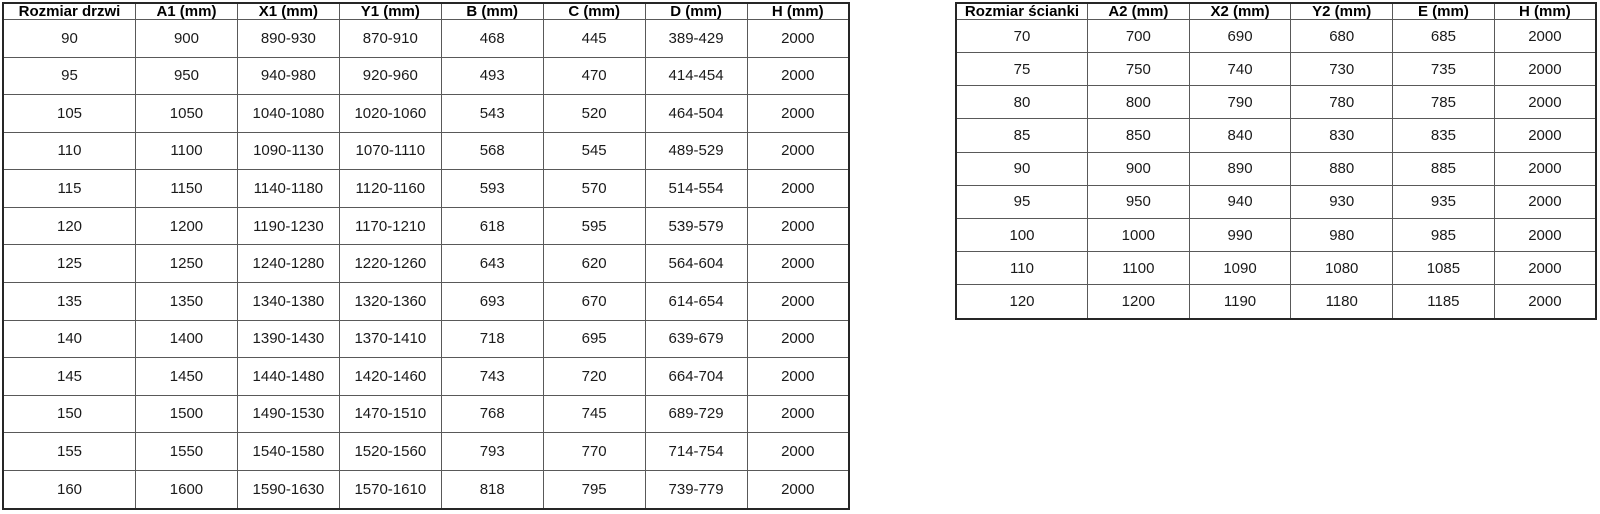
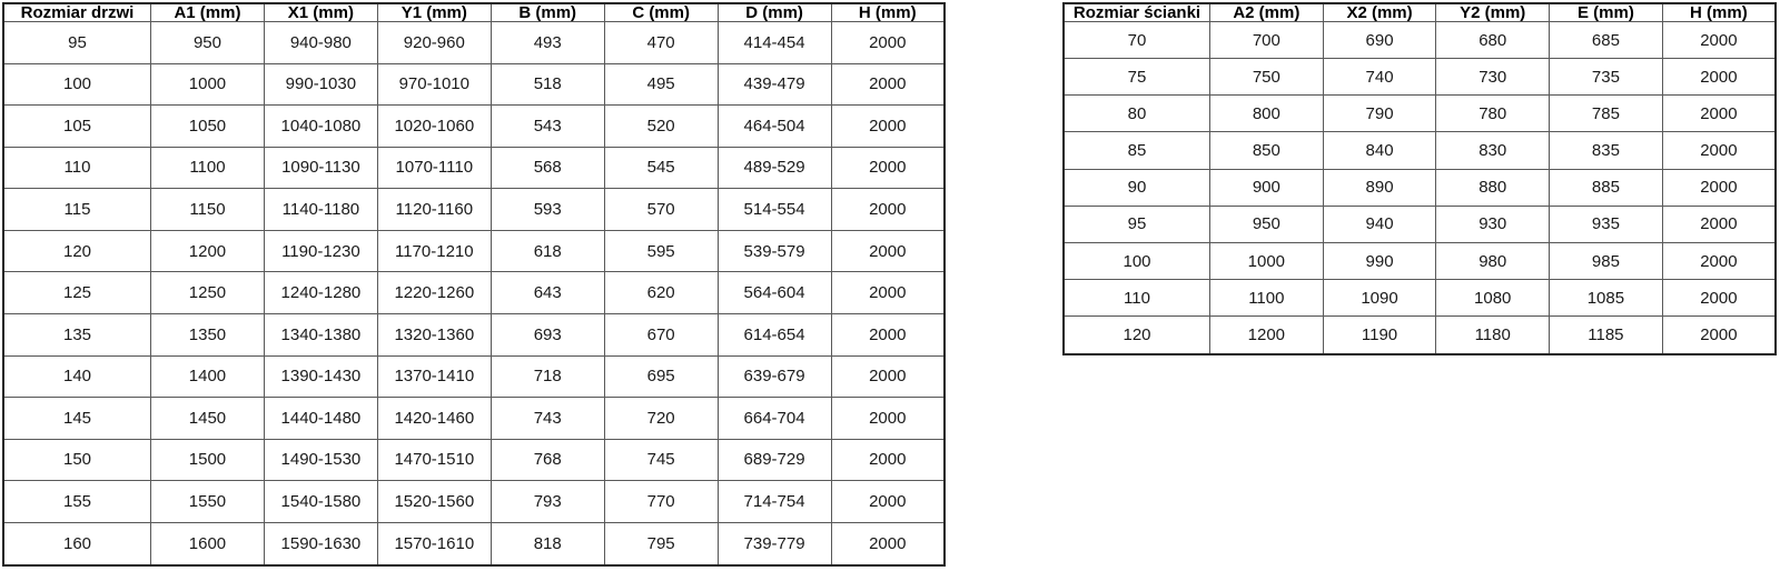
  Rozmiar drzwi	A1 (mm)	X1 (mm)	Y1 (mm)	B (mm)	C (mm)	D (mm)	H (mm)
- 90	900	890-930	870-910	468	445	389-429	2000
  95	950	940-980	920-960	493	470	414-454	2000
+ 100	1000	990-1030	970-1010	518	495	439-479	2000
  105	1050	1040-1080	1020-1060	543	520	464-504	2000
  110	1100	1090-1130	1070-1110	568	545	489-529	2000
  115	1150	1140-1180	1120-1160	593	570	514-554	2000
  120	1200	1190-1230	1170-1210	618	595	539-579	2000
  125	1250	1240-1280	1220-1260	643	620	564-604	2000
  135	1350	1340-1380	1320-1360	693	670	614-654	2000
  140	1400	1390-1430	1370-1410	718	695	639-679	2000
  145	1450	1440-1480	1420-1460	743	720	664-704	2000
  150	1500	1490-1530	1470-1510	768	745	689-729	2000
  155	1550	1540-1580	1520-1560	793	770	714-754	2000
  160	1600	1590-1630	1570-1610	818	795	739-779	2000
  Rozmiar ścianki	A2 (mm)	X2 (mm)	Y2 (mm)	E (mm)	H (mm)
  70	700	690	680	685	2000
  75	750	740	730	735	2000
  80	800	790	780	785	2000
  85	850	840	830	835	2000
  90	900	890	880	885	2000
  95	950	940	930	935	2000
  100	1000	990	980	985	2000
  110	1100	1090	1080	1085	2000
  120	1200	1190	1180	1185	2000
